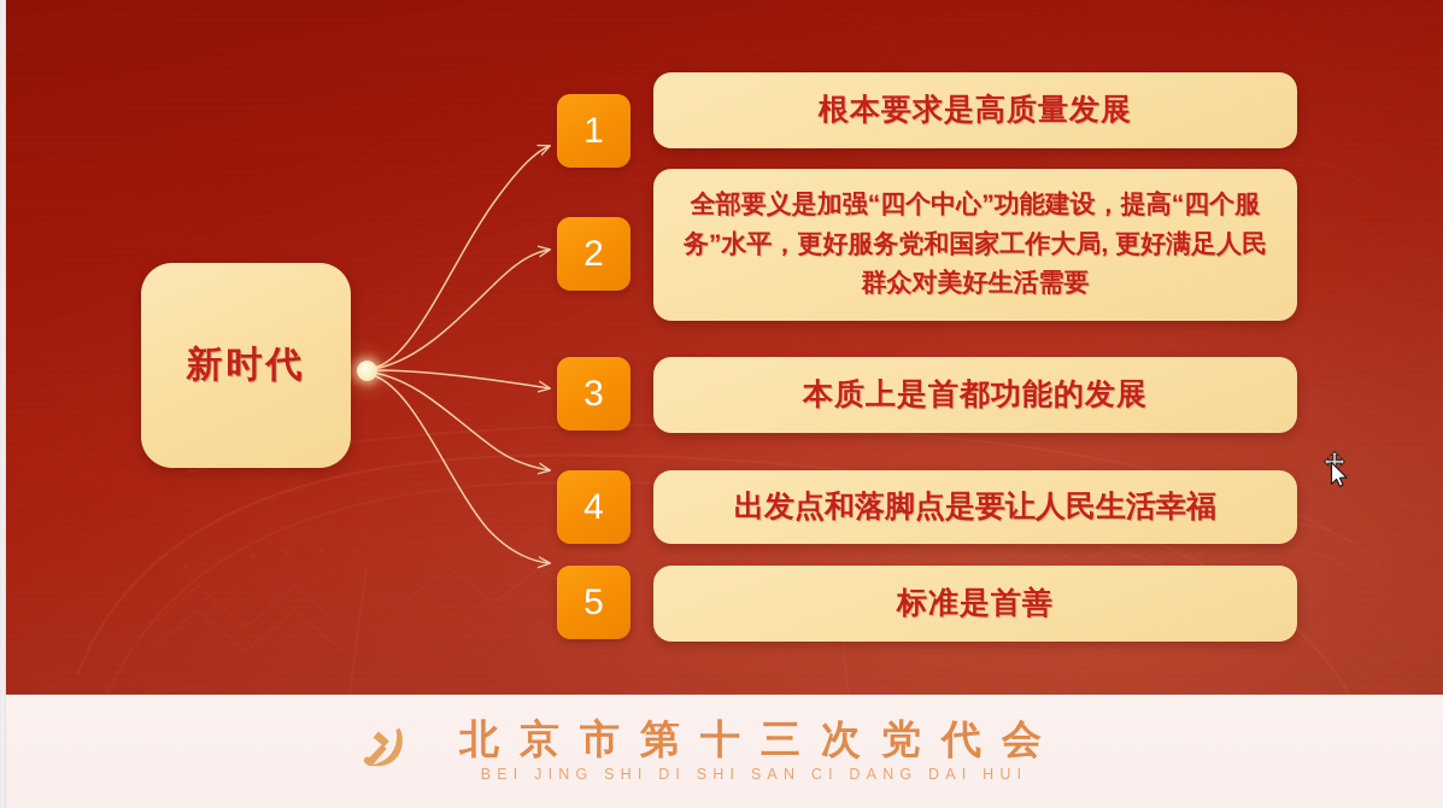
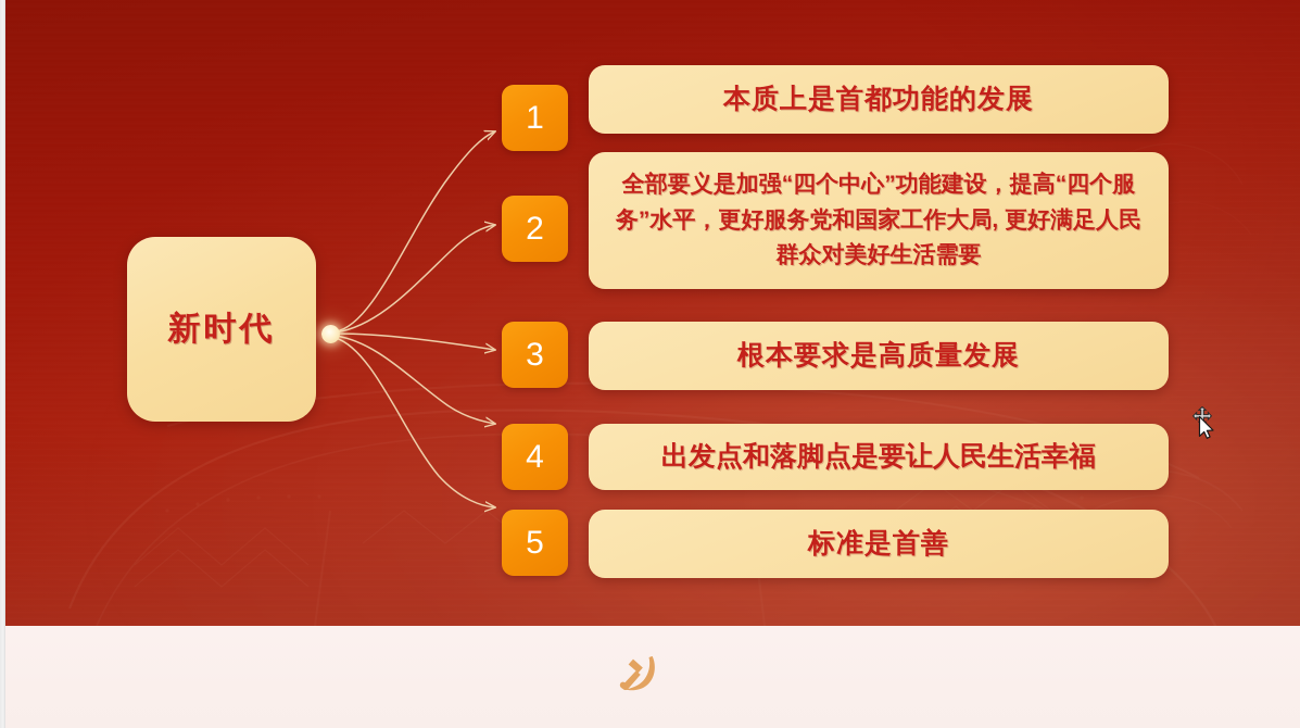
  新时代
  1
- 根本要求是高质量发展
+ 本质上是首都功能的发展
  2
  全部要义是加强“四个中心”功能建设，提高“四个服务”水平，更好服务党和国家工作大局, 更好满足人民群众对美好生活需要
  3
- 本质上是首都功能的发展
+ 根本要求是高质量发展
  4
  出发点和落脚点是要让人民生活幸福
  5
  标准是首善
- 北京市第十三次党代会
- BEI JING SHI DI SHI SAN CI DANG DAI HUI
